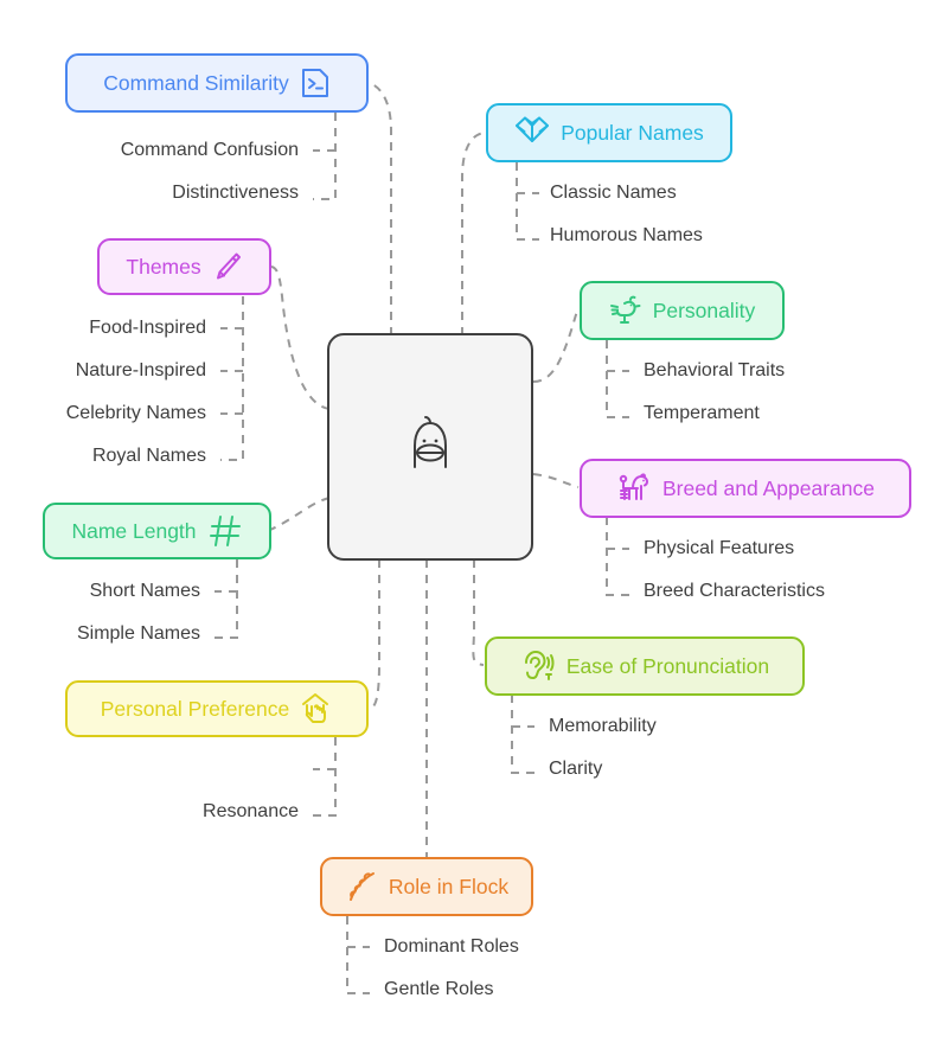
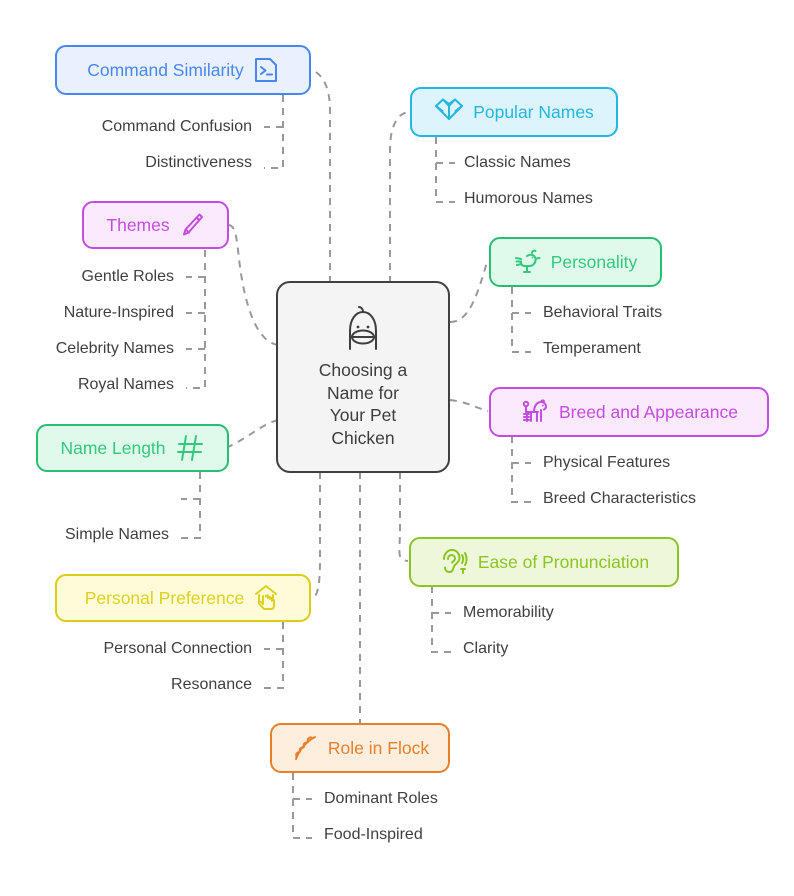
+ Choosing a
+ Name for
+ Your Pet
+ Chicken
  Command Similarity
  Command Confusion
  Distinctiveness
  Themes
- Food-Inspired
+ Gentle Roles
  Nature-Inspired
  Celebrity Names
  Royal Names
  Name Length
- Short Names
  Simple Names
  Personal Preference
+ Personal Connection
  Resonance
  Role in Flock
  Dominant Roles
- Gentle Roles
+ Food-Inspired
  Ease of Pronunciation
  Memorability
  Clarity
  Breed and Appearance
  Physical Features
  Breed Characteristics
  Personality
  Behavioral Traits
  Temperament
  Popular Names
  Classic Names
  Humorous Names
